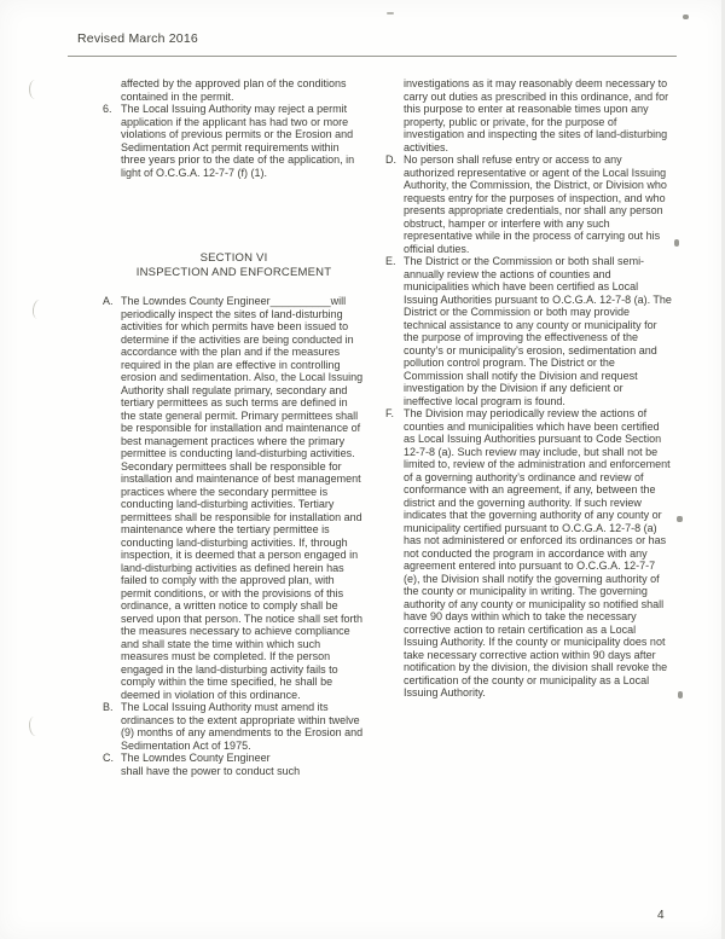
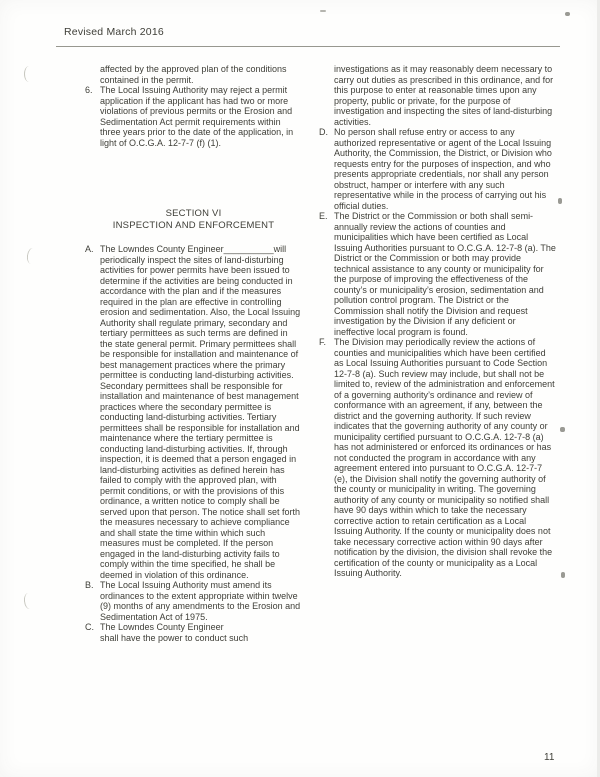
  Revised March 2016
  affected by the approved plan of the conditions contained in the permit.
  6.
  The Local Issuing Authority may reject a permit application if the applicant has had two or more violations of previous permits or the Erosion and Sedimentation Act permit requirements within three years prior to the date of the application, in light of O.C.G.A. 12-7-7 (f) (1).
  SECTION VI
  INSPECTION AND ENFORCEMENT
  A.
- The Lowndes County Engineer__________will periodically inspect the sites of land-disturbing activities for which permits have been issued to determine if the activities are being conducted in accordance with the plan and if the measures required in the plan are effective in controlling erosion and sedimentation. Also, the Local Issuing Authority shall regulate primary, secondary and tertiary permittees as such terms are defined in the state general permit. Primary permittees shall be responsible for installation and maintenance of best management practices where the primary permittee is conducting land-disturbing activities. Secondary permittees shall be responsible for installation and maintenance of best management practices where the secondary permittee is conducting land-disturbing activities. Tertiary permittees shall be responsible for installation and maintenance where the tertiary permittee is conducting land-disturbing activities. If, through inspection, it is deemed that a person engaged in land-disturbing activities as defined herein has failed to comply with the approved plan, with permit conditions, or with the provisions of this ordinance, a written notice to comply shall be served upon that person. The notice shall set forth the measures necessary to achieve compliance and shall state the time within which such measures must be completed. If the person engaged in the land-disturbing activity fails to comply within the time specified, he shall be deemed in violation of this ordinance.
+ The Lowndes County Engineer__________will periodically inspect the sites of land-disturbing activities for power permits have been issued to determine if the activities are being conducted in accordance with the plan and if the measures required in the plan are effective in controlling erosion and sedimentation. Also, the Local Issuing Authority shall regulate primary, secondary and tertiary permittees as such terms are defined in the state general permit. Primary permittees shall be responsible for installation and maintenance of best management practices where the primary permittee is conducting land-disturbing activities. Secondary permittees shall be responsible for installation and maintenance of best management practices where the secondary permittee is conducting land-disturbing activities. Tertiary permittees shall be responsible for installation and maintenance where the tertiary permittee is conducting land-disturbing activities. If, through inspection, it is deemed that a person engaged in land-disturbing activities as defined herein has failed to comply with the approved plan, with permit conditions, or with the provisions of this ordinance, a written notice to comply shall be served upon that person. The notice shall set forth the measures necessary to achieve compliance and shall state the time within which such measures must be completed. If the person engaged in the land-disturbing activity fails to comply within the time specified, he shall be deemed in violation of this ordinance.
  B.
  The Local Issuing Authority must amend its ordinances to the extent appropriate within twelve (9) months of any amendments to the Erosion and Sedimentation Act of 1975.
  C.
  The Lowndes County Engineer
  shall have the power to conduct such
  investigations as it may reasonably deem necessary to carry out duties as prescribed in this ordinance, and for this purpose to enter at reasonable times upon any property, public or private, for the purpose of investigation and inspecting the sites of land-disturbing activities.
  D.
  No person shall refuse entry or access to any authorized representative or agent of the Local Issuing Authority, the Commission, the District, or Division who requests entry for the purposes of inspection, and who presents appropriate credentials, nor shall any person obstruct, hamper or interfere with any such representative while in the process of carrying out his official duties.
  E.
  The District or the Commission or both shall semi-annually review the actions of counties and municipalities which have been certified as Local Issuing Authorities pursuant to O.C.G.A. 12-7-8 (a). The District or the Commission or both may provide technical assistance to any county or municipality for the purpose of improving the effectiveness of the county’s or municipality’s erosion, sedimentation and pollution control program. The District or the Commission shall notify the Division and request investigation by the Division if any deficient or ineffective local program is found.
  F.
  The Division may periodically review the actions of counties and municipalities which have been certified as Local Issuing Authorities pursuant to Code Section 12-7-8 (a). Such review may include, but shall not be limited to, review of the administration and enforcement of a governing authority’s ordinance and review of conformance with an agreement, if any, between the district and the governing authority. If such review indicates that the governing authority of any county or municipality certified pursuant to O.C.G.A. 12-7-8 (a) has not administered or enforced its ordinances or has not conducted the program in accordance with any agreement entered into pursuant to O.C.G.A. 12-7-7 (e), the Division shall notify the governing authority of the county or municipality in writing. The governing authority of any county or municipality so notified shall have 90 days within which to take the necessary corrective action to retain certification as a Local Issuing Authority. If the county or municipality does not take necessary corrective action within 90 days after notification by the division, the division shall revoke the certification of the county or municipality as a Local Issuing Authority.
- 4
+ 11
